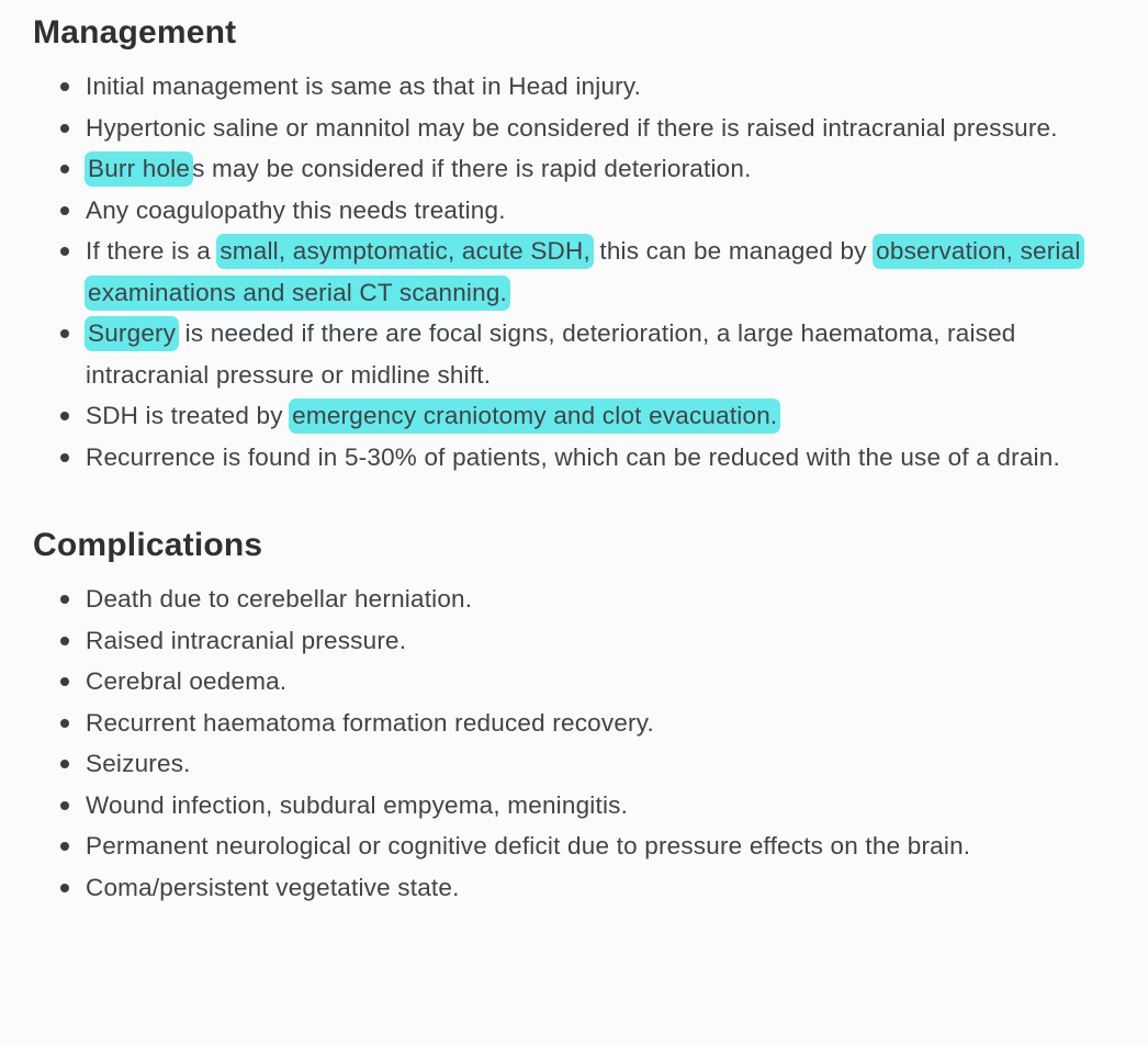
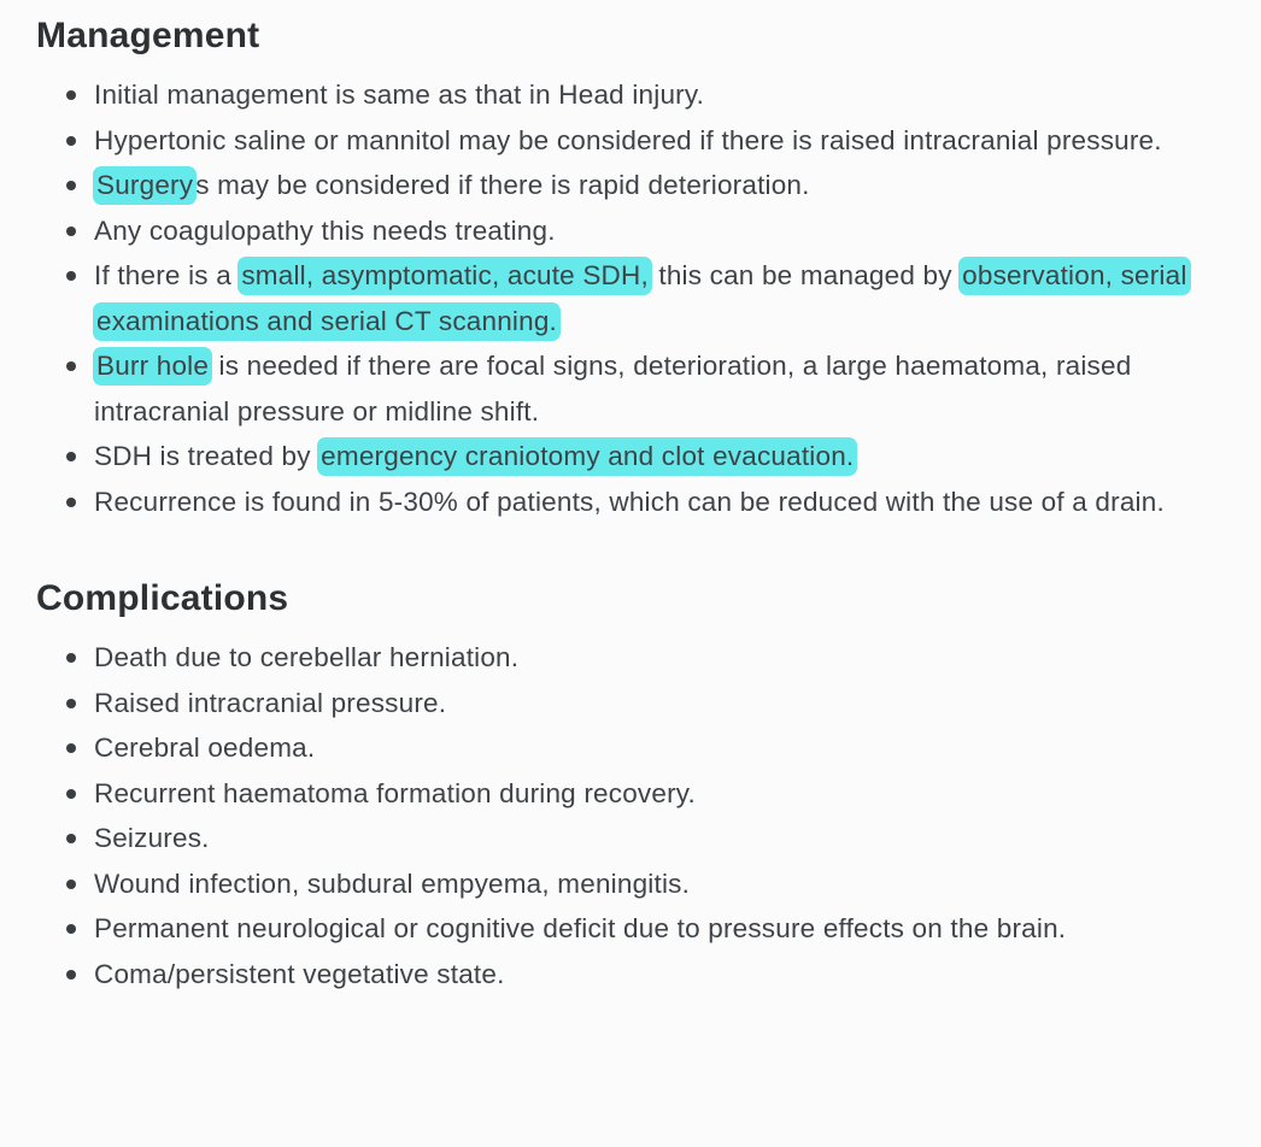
  Management
  Initial management is same as that in Head injury.
  Hypertonic saline or mannitol may be considered if there is raised intracranial pressure.
- Burr holes may be considered if there is rapid deterioration.
+ Surgerys may be considered if there is rapid deterioration.
  Any coagulopathy this needs treating.
  If there is a small, asymptomatic, acute SDH, this can be managed by observation, serial examinations and serial CT scanning.
- Surgery is needed if there are focal signs, deterioration, a large haematoma, raised intracranial pressure or midline shift.
+ Burr hole is needed if there are focal signs, deterioration, a large haematoma, raised intracranial pressure or midline shift.
  SDH is treated by emergency craniotomy and clot evacuation.
  Recurrence is found in 5-30% of patients, which can be reduced with the use of a drain.
  Complications
  Death due to cerebellar herniation.
  Raised intracranial pressure.
  Cerebral oedema.
- Recurrent haematoma formation reduced recovery.
+ Recurrent haematoma formation during recovery.
  Seizures.
  Wound infection, subdural empyema, meningitis.
  Permanent neurological or cognitive deficit due to pressure effects on the brain.
  Coma/persistent vegetative state.
